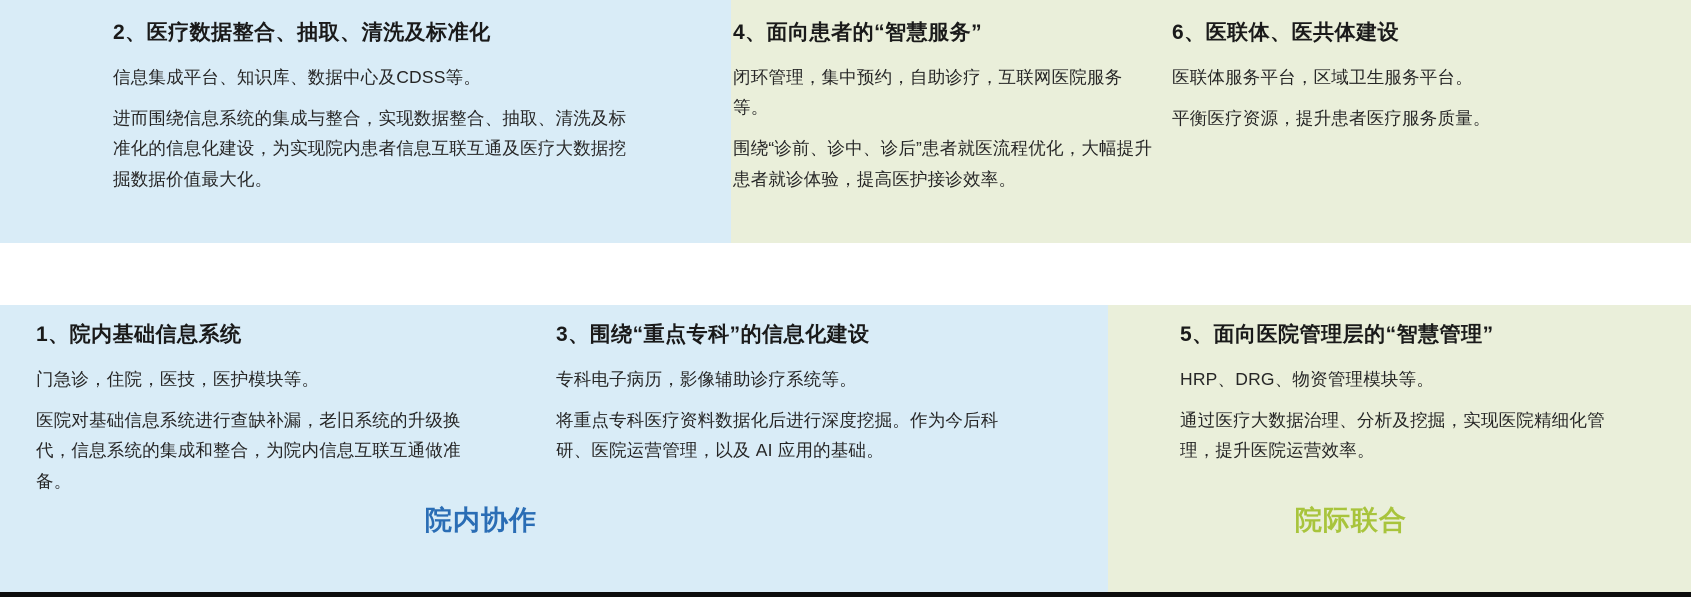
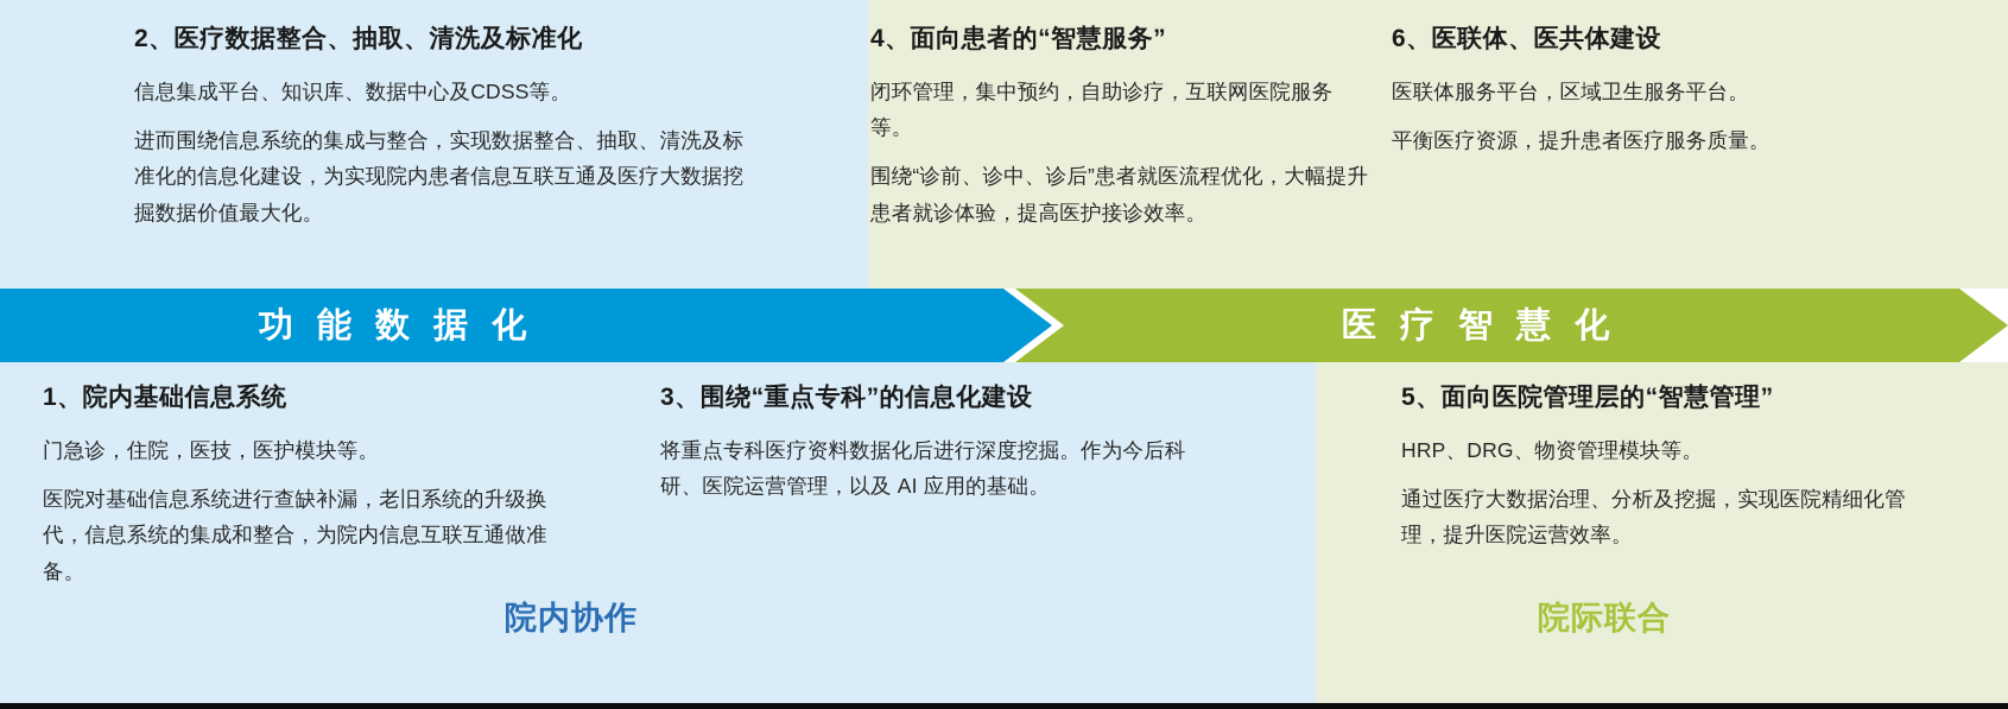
  2、医疗数据整合、抽取、清洗及标准化
  信息集成平台、知识库、数据中心及CDSS等。
  进而围绕信息系统的集成与整合，实现数据整合、抽取、清洗及标准化的信息化建设，为实现院内患者信息互联互通及医疗大数据挖掘数据价值最大化。
  4、面向患者的“智慧服务”
  闭环管理，集中预约，自助诊疗，互联网医院服务等。
  围绕“诊前、诊中、诊后”患者就医流程优化，大幅提升患者就诊体验，提高医护接诊效率。
  6、医联体、医共体建设
  医联体服务平台，区域卫生服务平台。
  平衡医疗资源，提升患者医疗服务质量。
+ 功 能 数 据 化
+ 医 疗 智 慧 化
  1、院内基础信息系统
  门急诊，住院，医技，医护模块等。
  医院对基础信息系统进行查缺补漏，老旧系统的升级换代，信息系统的集成和整合，为院内信息互联互通做准备。
  3、围绕“重点专科”的信息化建设
- 专科电子病历，影像辅助诊疗系统等。
  将重点专科医疗资料数据化后进行深度挖掘。作为今后科研、医院运营管理，以及 AI 应用的基础。
  5、面向医院管理层的“智慧管理”
  HRP、DRG、物资管理模块等。
  通过医疗大数据治理、分析及挖掘，实现医院精细化管理，提升医院运营效率。
  院内协作
  院际联合
